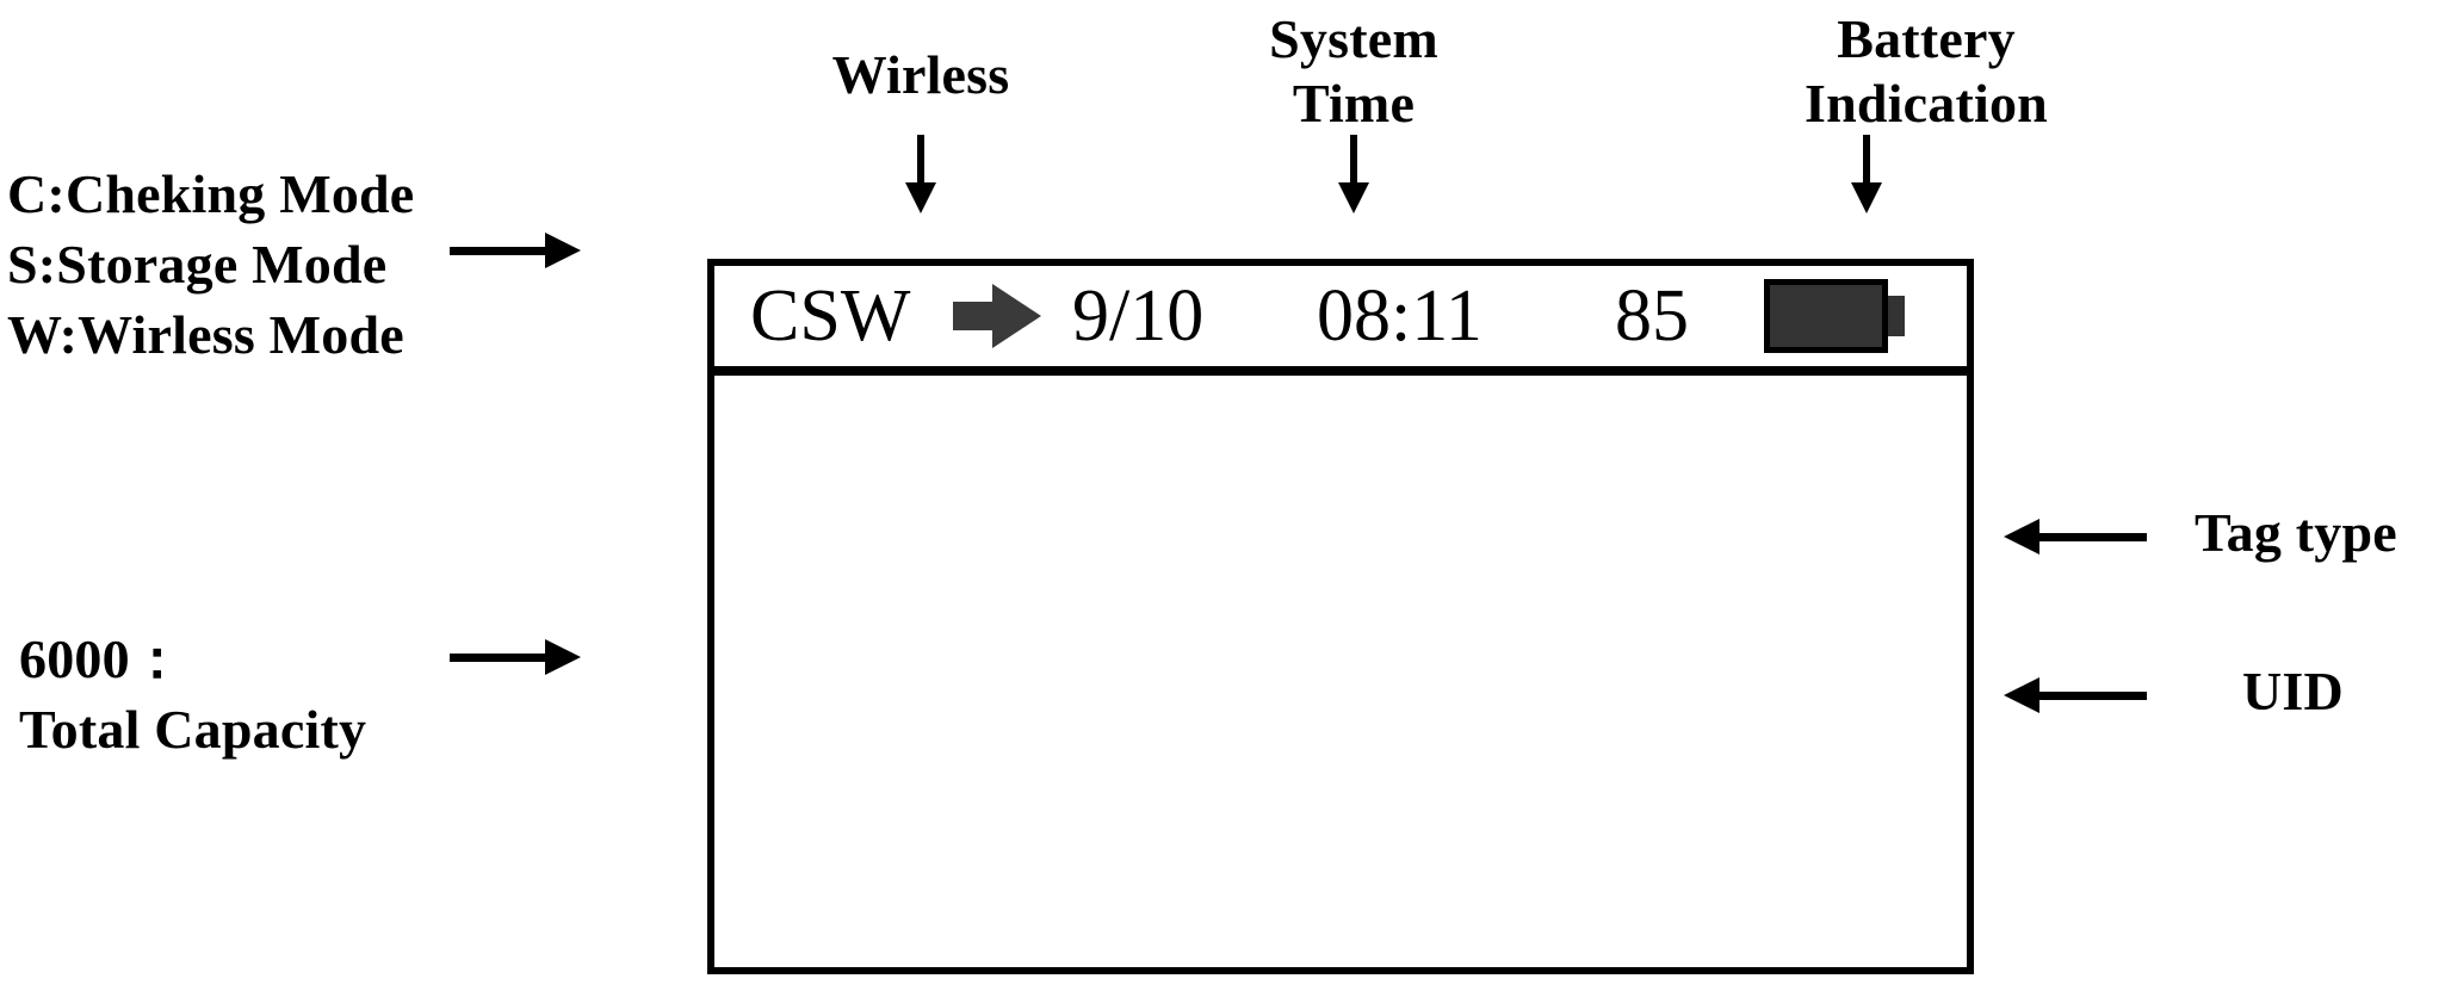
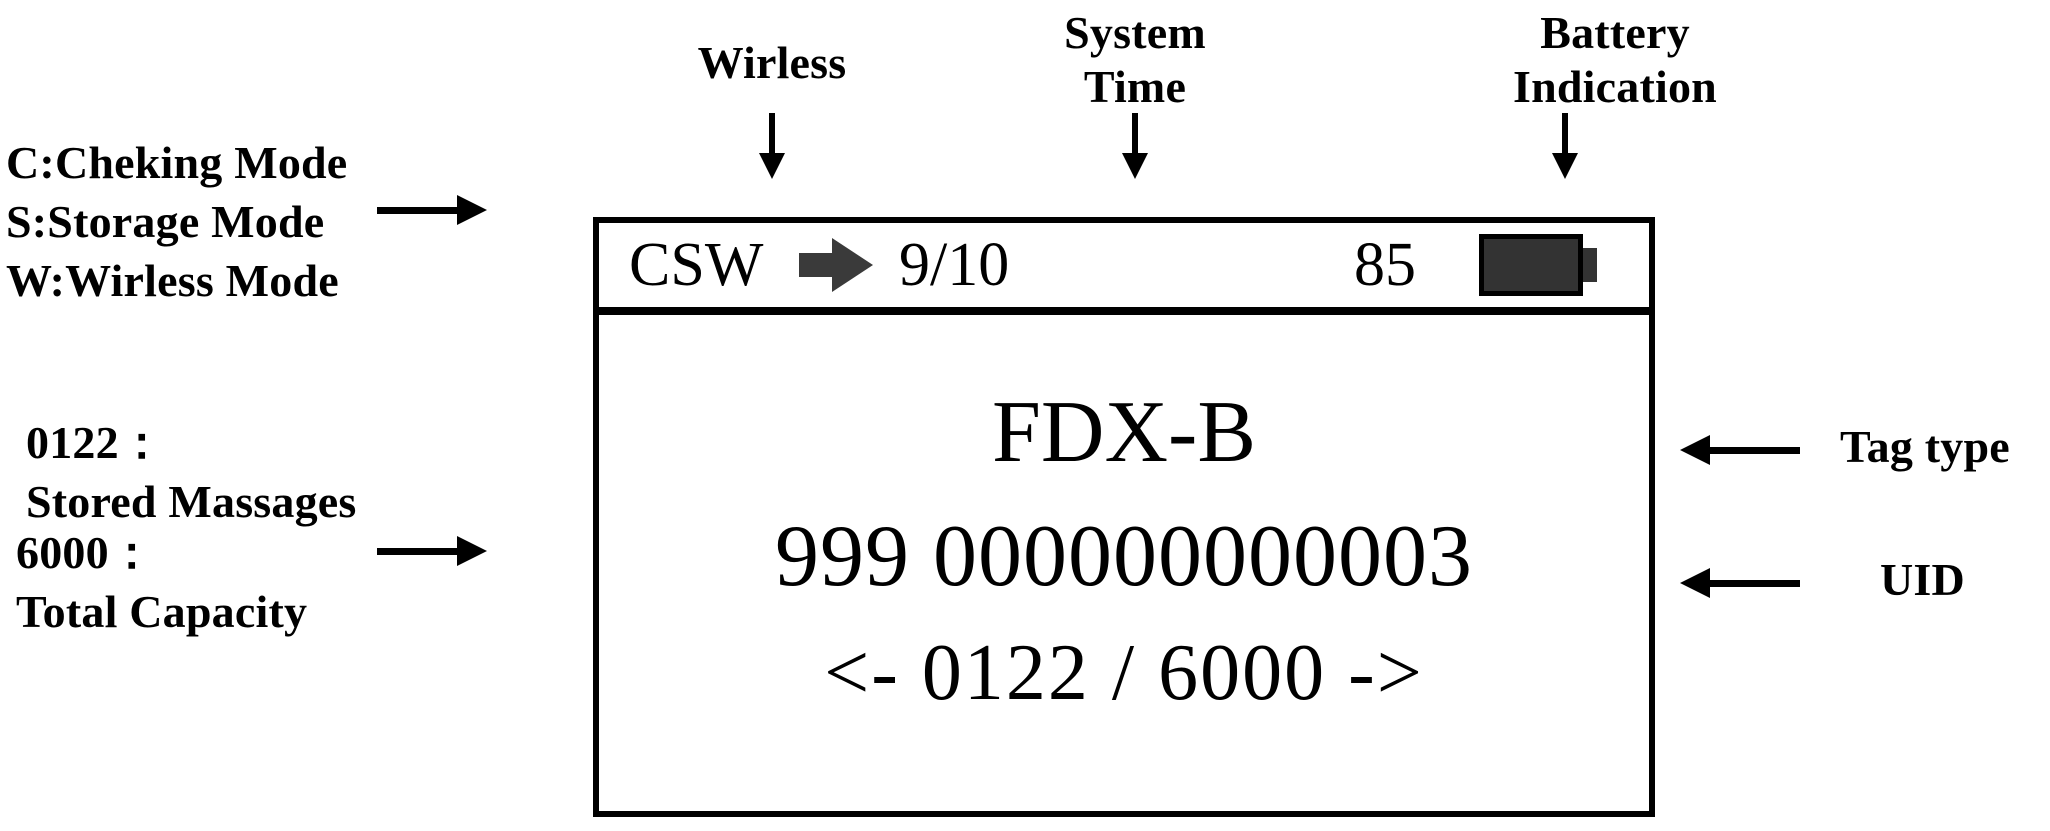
  Wirless
  System
  Time
  Battery
  Indication
  C:Cheking Mode
  S:Storage Mode
  W:Wirless Mode
+ 0122：
+ Stored Massages
  6000：
  Total Capacity
  Tag type
  UID
  CSW
  9/10
- 08:11
  85
+ FDX-B
+ 999 000000000003
+ <- 0122 / 6000 ->
